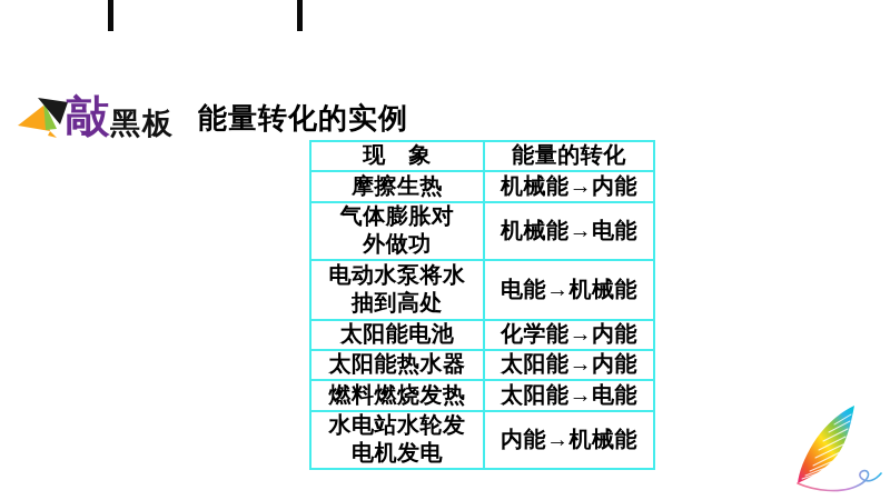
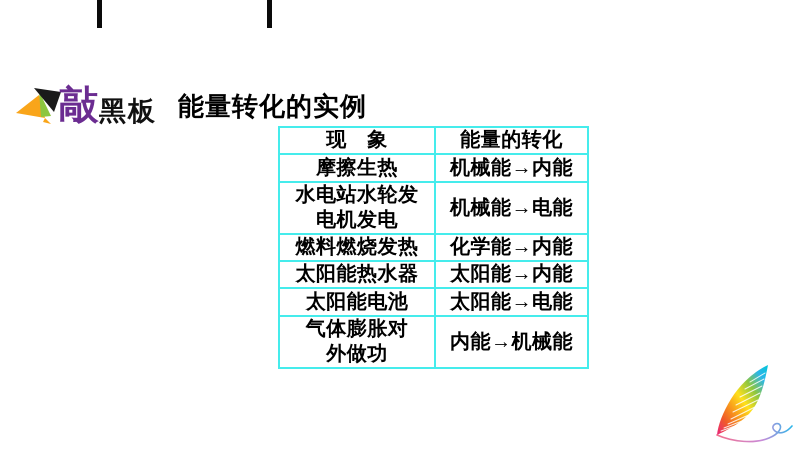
  敲
  黑板
  能量转化的实例
  现 象	能量的转化
  摩擦生热	机械能→内能
- 气体膨胀对 外做功	机械能→电能
+ 水电站水轮发 电机发电	机械能→电能
- 电动水泵将水 抽到高处	电能→机械能
- 太阳能电池	化学能→内能
+ 燃料燃烧发热	化学能→内能
  太阳能热水器	太阳能→内能
- 燃料燃烧发热	太阳能→电能
+ 太阳能电池	太阳能→电能
- 水电站水轮发 电机发电	内能→机械能
+ 气体膨胀对 外做功	内能→机械能
